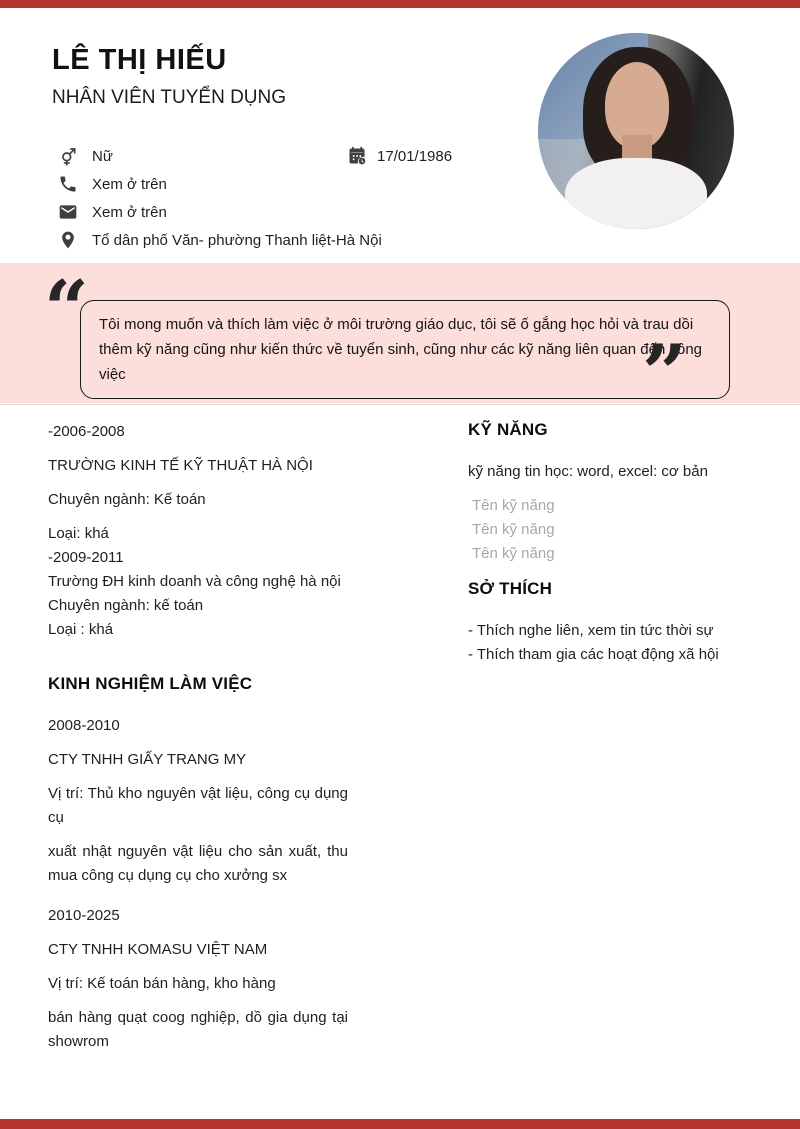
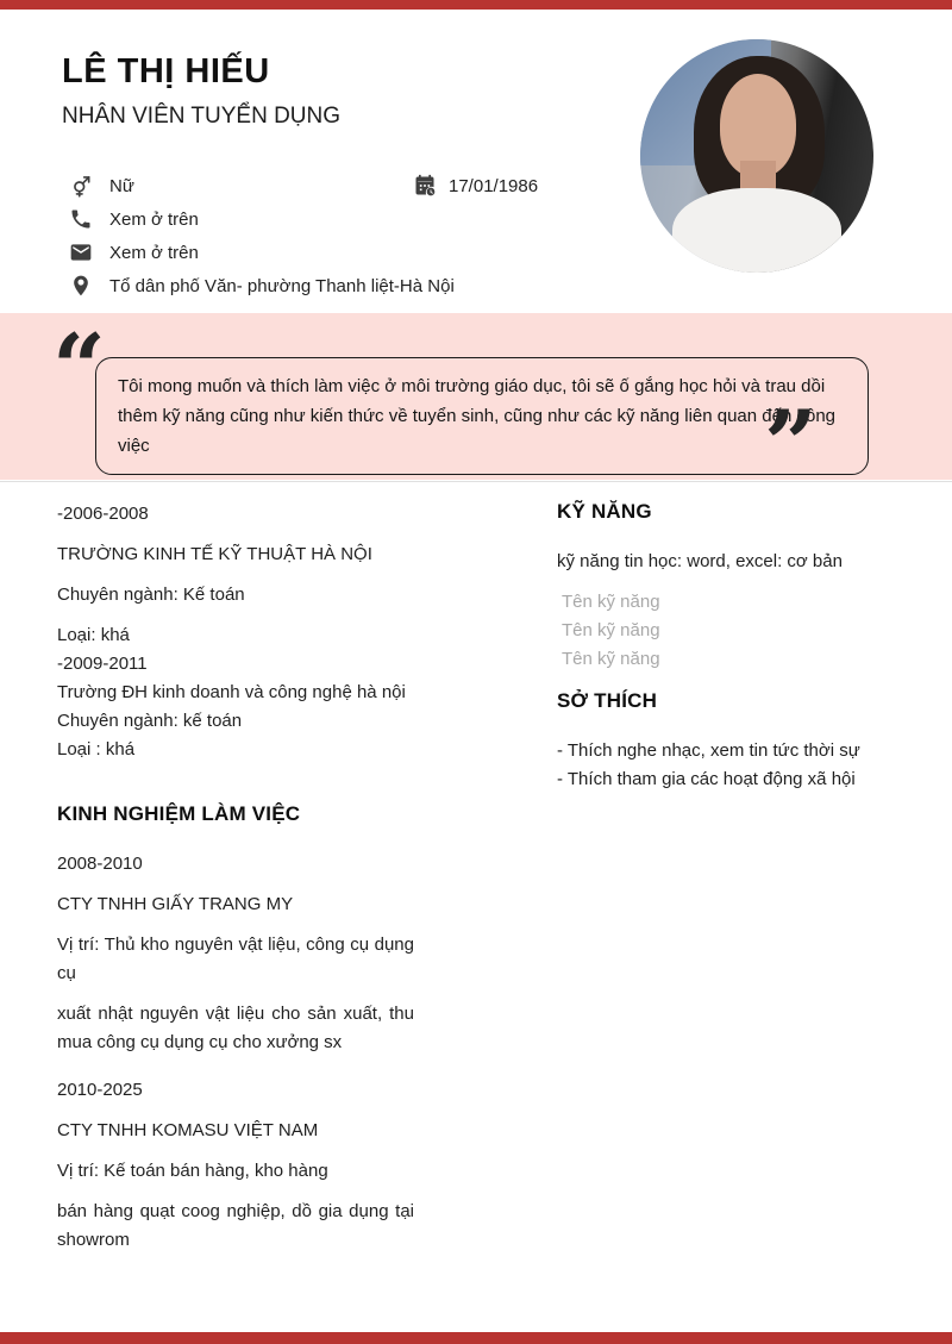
  LÊ THỊ HIẾU
  NHÂN VIÊN TUYỂN DỤNG
  Nữ
  Xem ở trên
  Xem ở trên
  Tổ dân phố Văn- phường Thanh liệt-Hà Nội
  17/01/1986
  “
  Tôi mong muốn và thích làm việc ở môi trường giáo dục, tôi sẽ ố gắng học hỏi và trau dồi thêm kỹ năng cũng như kiến thức về tuyển sinh, cũng như các kỹ năng liên quan đến công việc
  ”
  -2006-2008
  TRƯỜNG KINH TẾ KỸ THUẬT HÀ NỘI
  Chuyên ngành: Kế toán
  Loại: khá
  -2009-2011
  Trường ĐH kinh doanh và công nghệ hà nội
  Chuyên ngành: kế toán
  Loại : khá
  KINH NGHIỆM LÀM VIỆC
  2008-2010
  CTY TNHH GIẤY TRANG MY
  Vị trí: Thủ kho nguyên vật liệu, công cụ dụng cụ
  xuất nhật nguyên vật liệu cho sản xuất, thu mua công cụ dụng cụ cho xưởng sx
  2010-2025
  CTY TNHH KOMASU VIỆT NAM
  Vị trí: Kế toán bán hàng, kho hàng
  bán hàng quạt coog nghiệp, dồ gia dụng tại showrom
  KỸ NĂNG
  kỹ năng tin học: word, excel: cơ bản
  Tên kỹ năng
  Tên kỹ năng
  Tên kỹ năng
  SỞ THÍCH
- - Thích nghe liên, xem tin tức thời sự
+ - Thích nghe nhạc, xem tin tức thời sự
  - Thích tham gia các hoạt động xã hội
